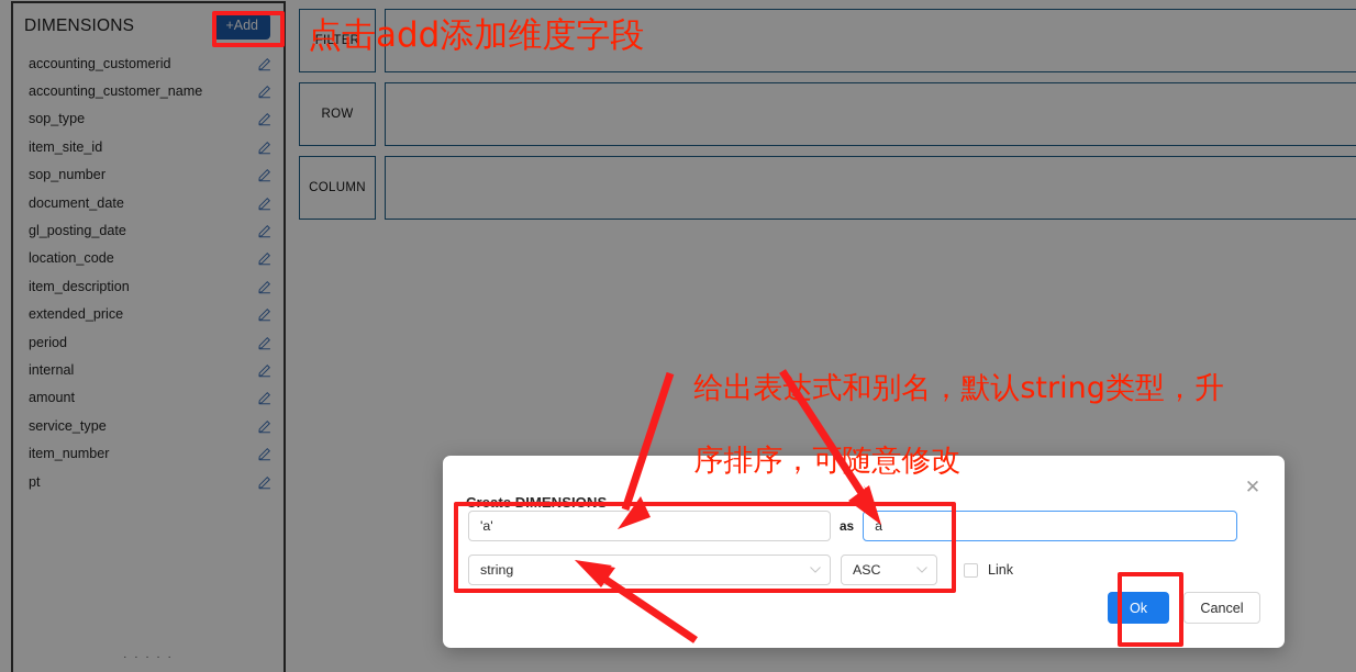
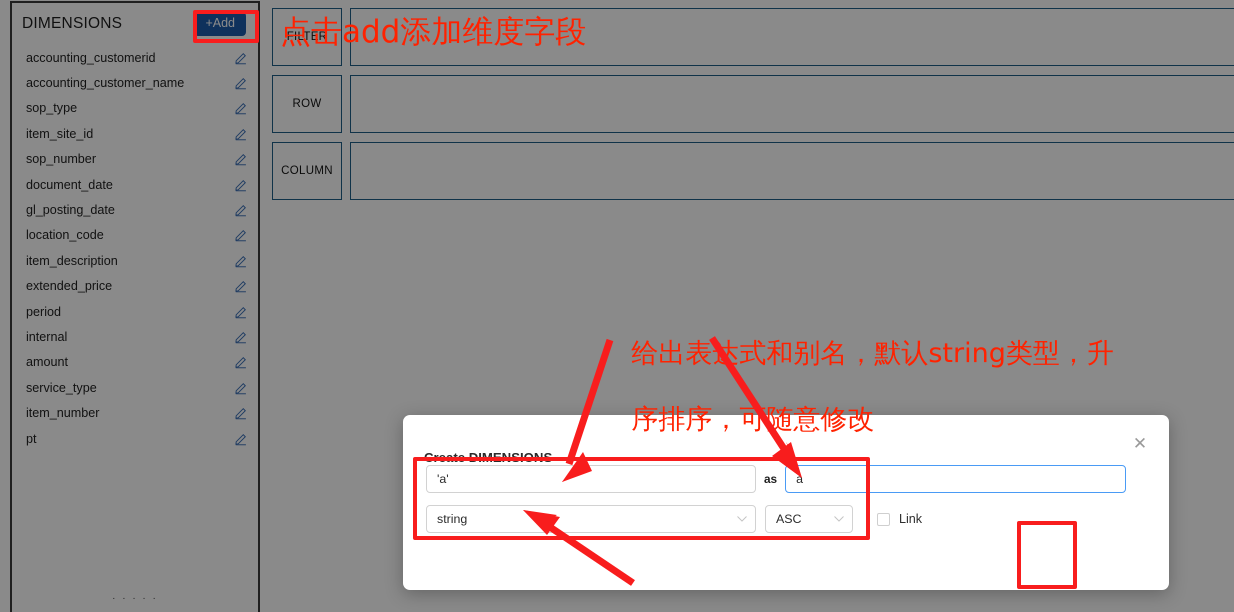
  DIMENSIONS
  +Add
  accounting_customerid
  accounting_customer_name
  sop_type
  item_site_id
  sop_number
  document_date
  gl_posting_date
  location_code
  item_description
  extended_price
  period
  internal
  amount
  service_type
  item_number
  pt
  · · · · ·
  FILTER
  ROW
  COLUMN
  Create DIMENSIONS
  ✕
  'a'
  as
  a
  string
  ASC
  Link
- Ok
- Cancel
  点击add添加维度字段
  给出表式和别名，默认string类型，升
  序排序，可随意修改
